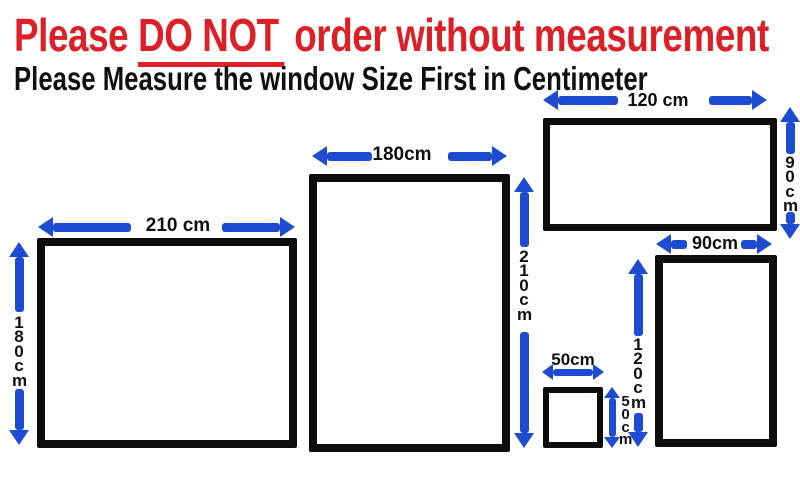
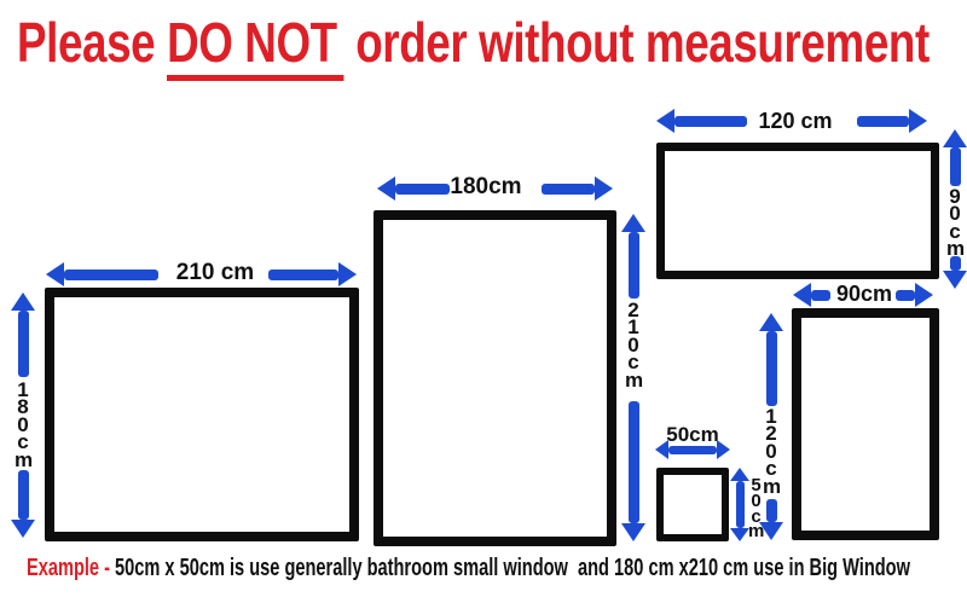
  Please DO NOT order without measurement
- Please Measure the window Size First in Centimeter
  210 cm
  180cm
  180cm
  210cm
  120 cm
  90cm
  90cm
  120cm
  50cm
  50cm
+ Example - 50cm x 50cm is use generally bathroom small window and 180 cm x210 cm use in Big Window
